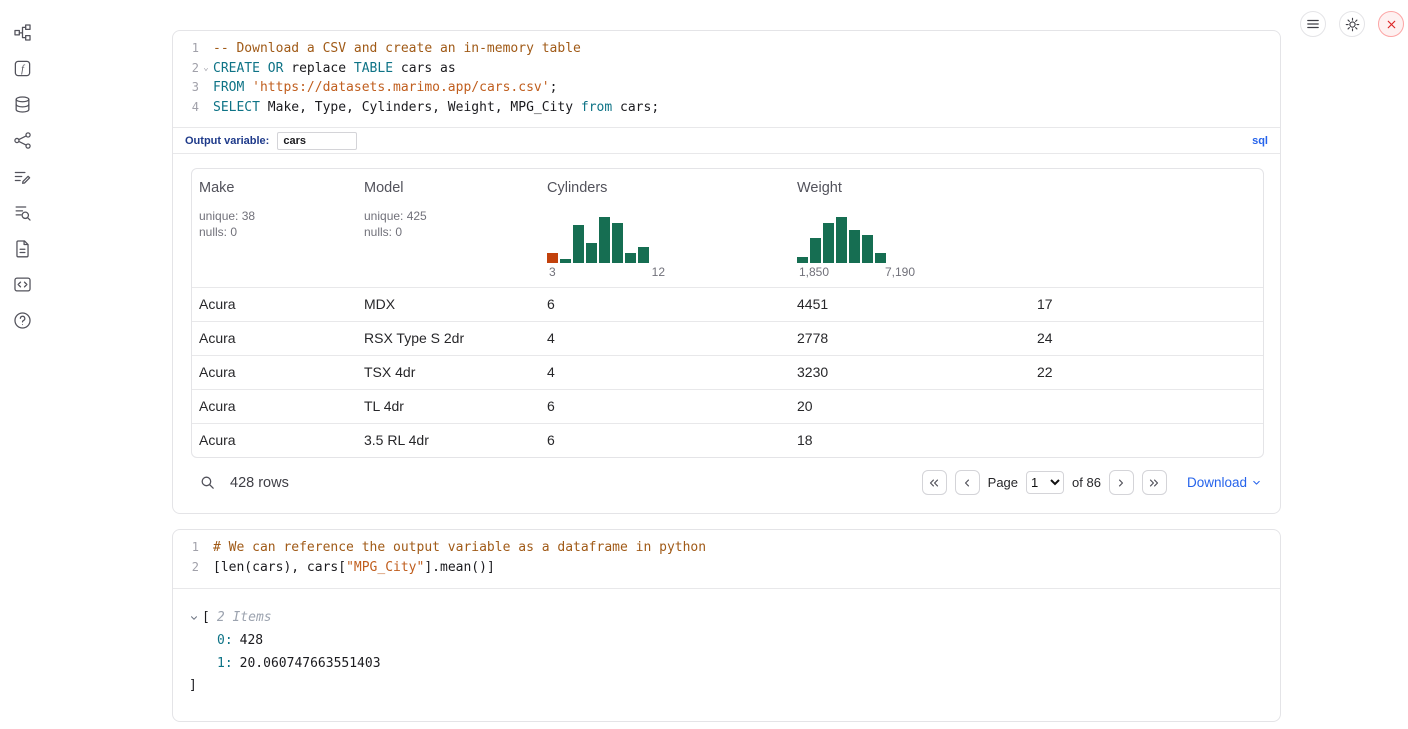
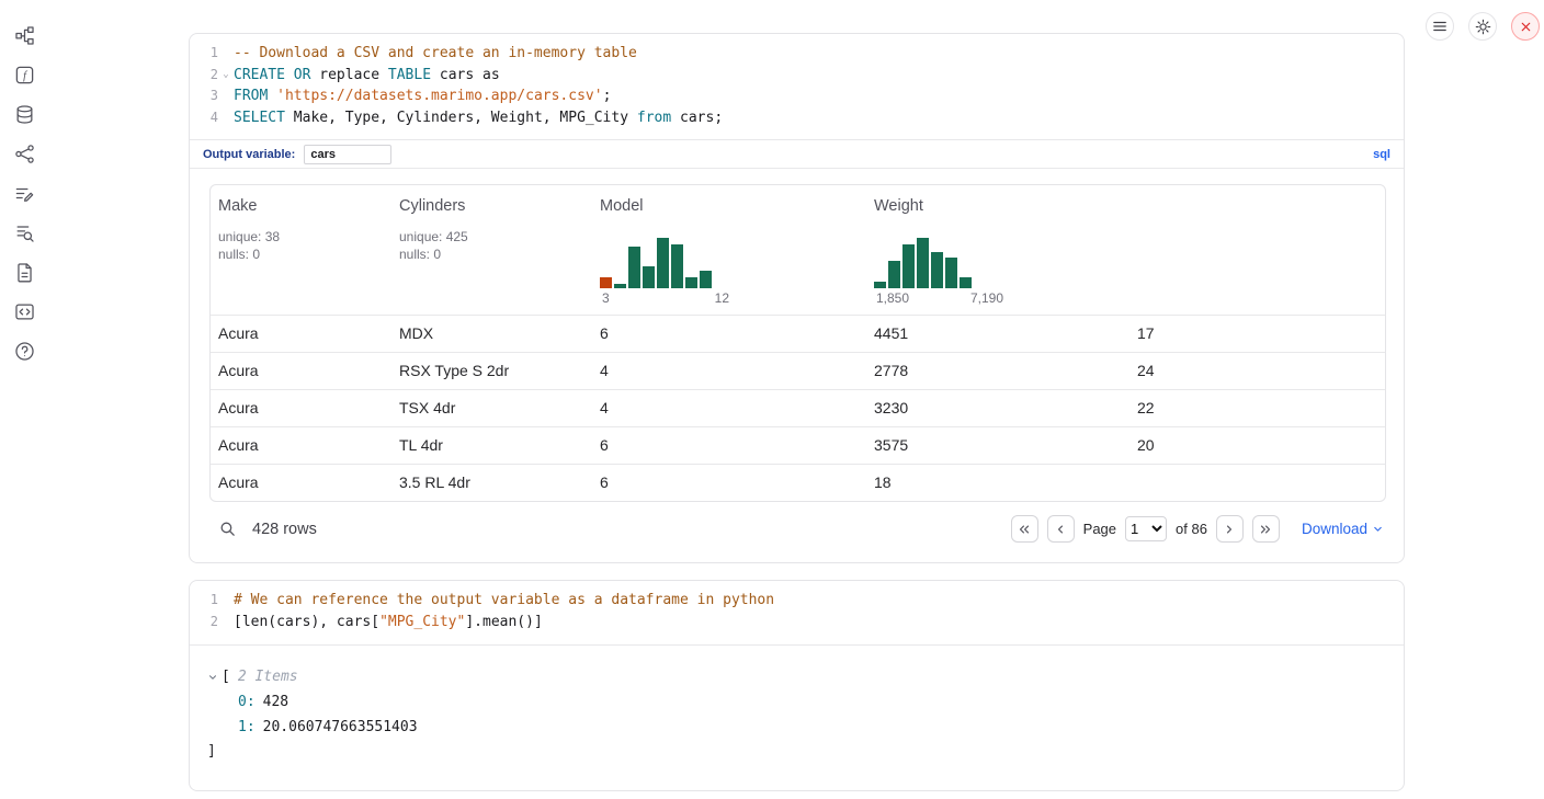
  f
  1
  -- Download a CSV and create an in-memory table
  2
  ⌄
  CREATE OR replace TABLE cars as
  3
  FROM 'https://datasets.marimo.app/cars.csv';
  4
  SELECT Make, Type, Cylinders, Weight, MPG_City from cars;
  Output variable:
  cars
  sql
  Make
  unique: 38
  nulls: 0
- Model
+ Cylinders
  unique: 425
  nulls: 0
- Cylinders
+ Model
  3
  12
  Weight
  1,850
  7,190
  Acura
  MDX
  6
  4451
  17
  Acura
  RSX Type S 2dr
  4
  2778
  24
  Acura
  TSX 4dr
  4
  3230
  22
  Acura
  TL 4dr
  6
+ 3575
  20
  Acura
  3.5 RL 4dr
  6
  18
  428 rows
  Page
  1
  of 86
  Download
  1
  # We can reference the output variable as a dataframe in python
  2
  [len(cars), cars["MPG_City"].mean()]
  [
  2 Items
  0: 428
  1: 20.060747663551403
  ]
